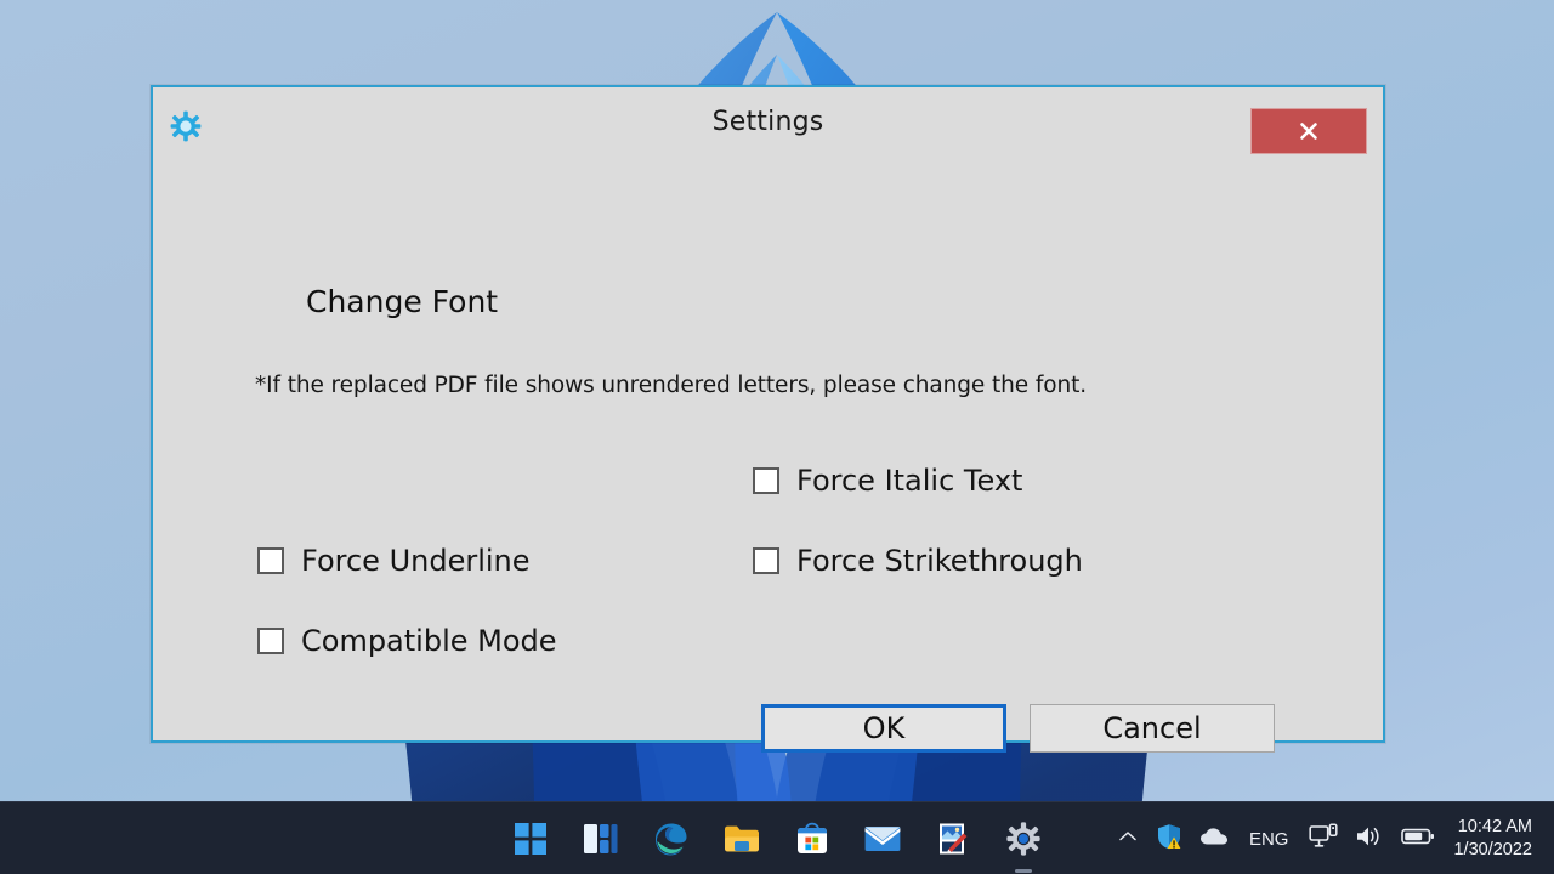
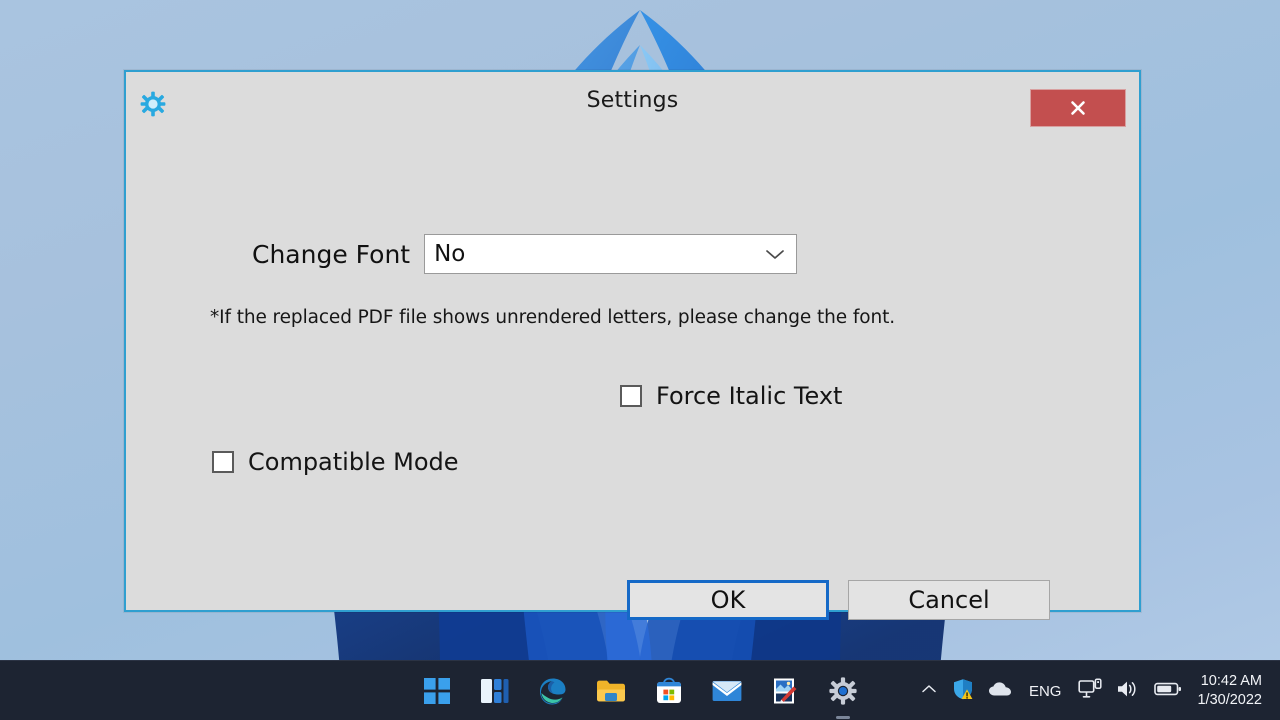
  Settings
  Change Font
+ No
  *If the replaced PDF file shows unrendered letters, please change the font.
  Force Italic Text
- Force Underline
- Force Strikethrough
  Compatible Mode
  OK
  Cancel
  ENG
  10:42 AM
  1/30/2022
